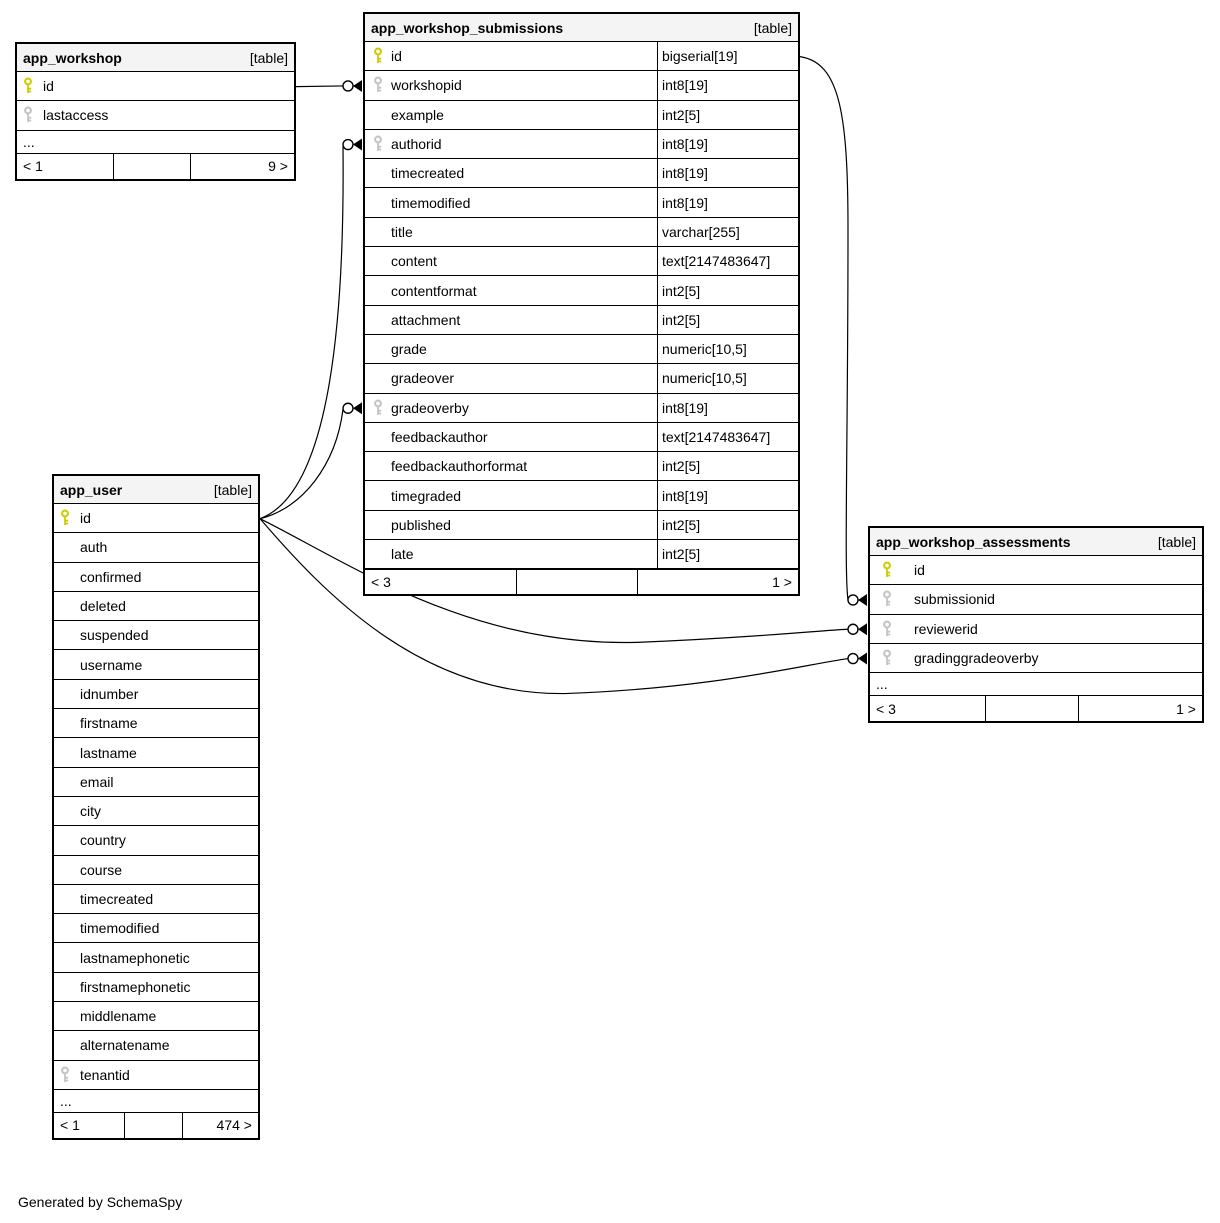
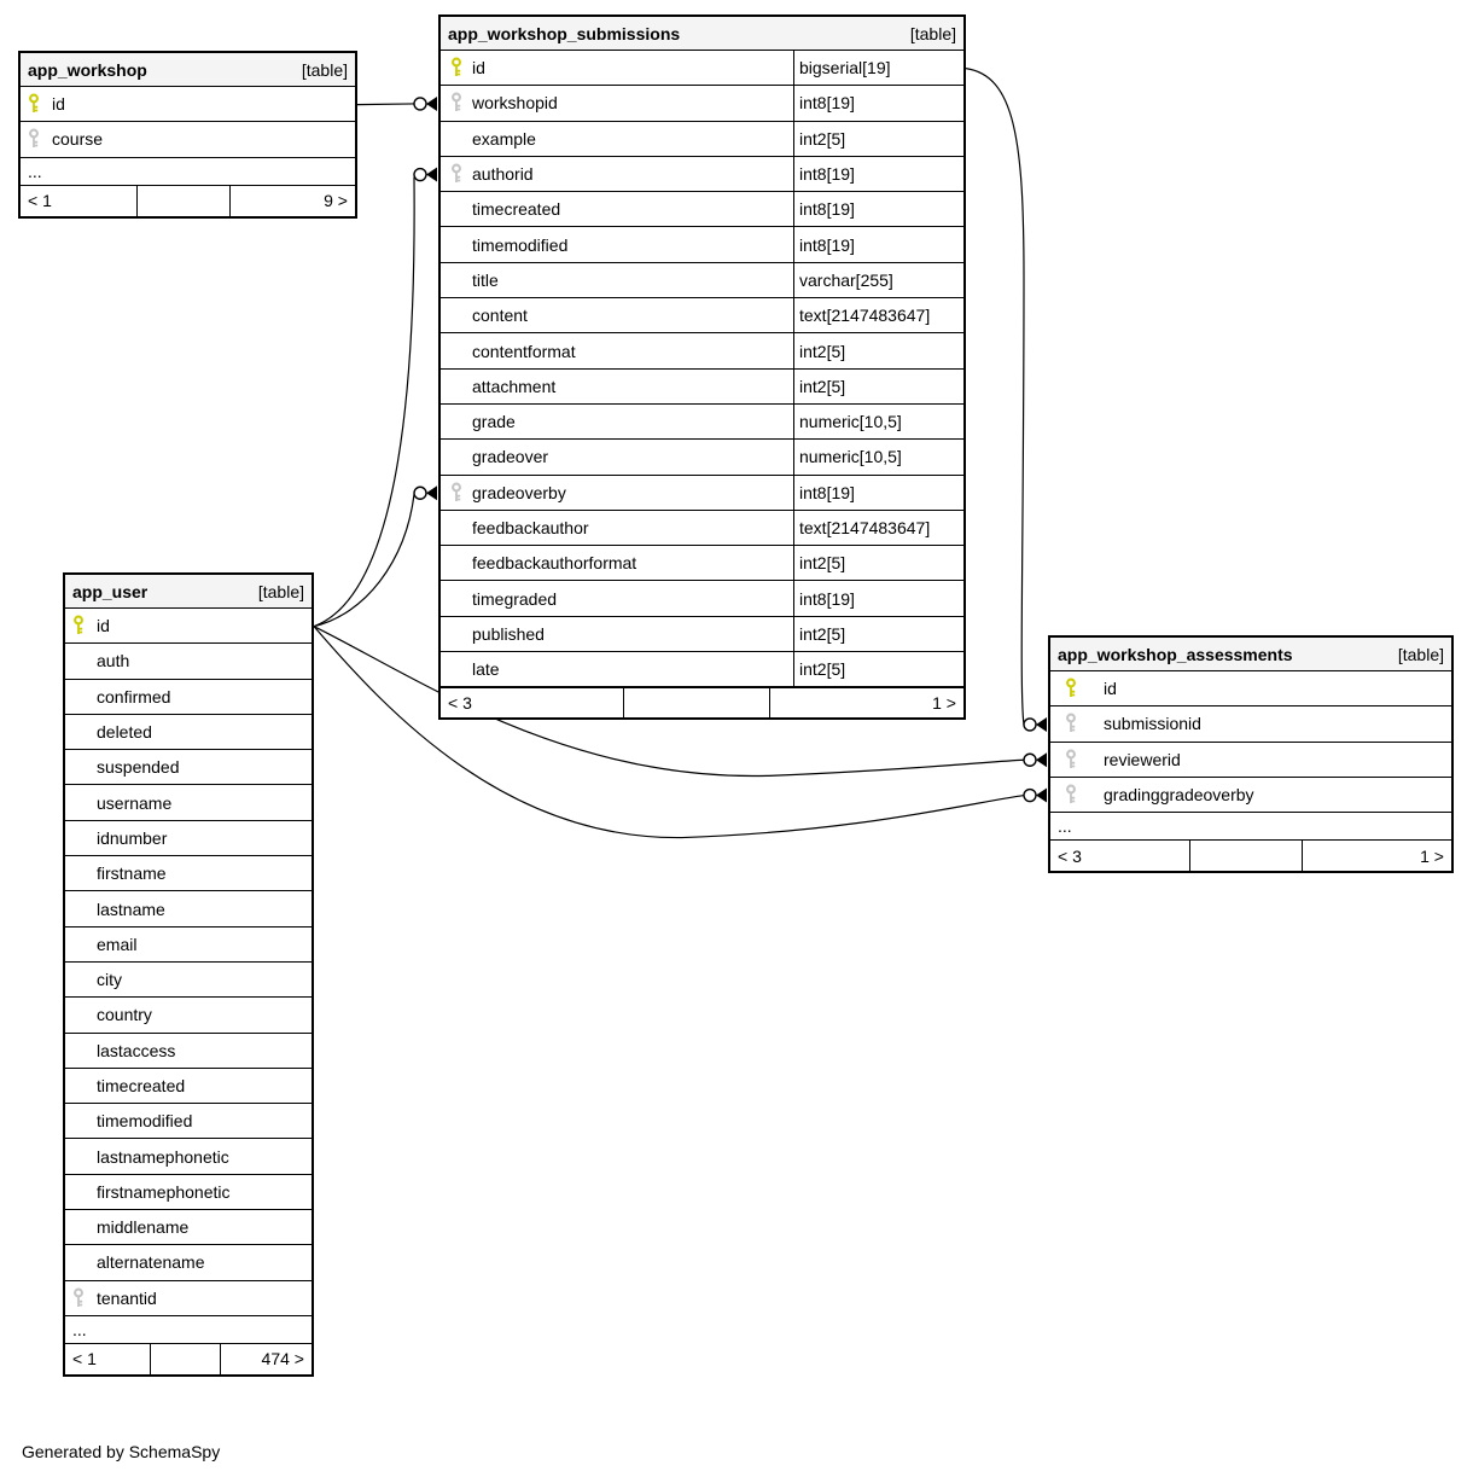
  Generated by SchemaSpy
  app_workshop
  [table]
  id
- lastaccess
+ course
  ...
  < 1
  9 >
  app_workshop_submissions
  [table]
  id
  bigserial[19]
  workshopid
  int8[19]
  example
  int2[5]
  authorid
  int8[19]
  timecreated
  int8[19]
  timemodified
  int8[19]
  title
  varchar[255]
  content
  text[2147483647]
  contentformat
  int2[5]
  attachment
  int2[5]
  grade
  numeric[10,5]
  gradeover
  numeric[10,5]
  gradeoverby
  int8[19]
  feedbackauthor
  text[2147483647]
  feedbackauthorformat
  int2[5]
  timegraded
  int8[19]
  published
  int2[5]
  late
  int2[5]
  < 3
  1 >
  app_user
  [table]
  id
  auth
  confirmed
  deleted
  suspended
  username
  idnumber
  firstname
  lastname
  email
  city
  country
- course
+ lastaccess
  timecreated
  timemodified
  lastnamephonetic
  firstnamephonetic
  middlename
  alternatename
  tenantid
  ...
  < 1
  474 >
  app_workshop_assessments
  [table]
  id
  submissionid
  reviewerid
  gradinggradeoverby
  ...
  < 3
  1 >
